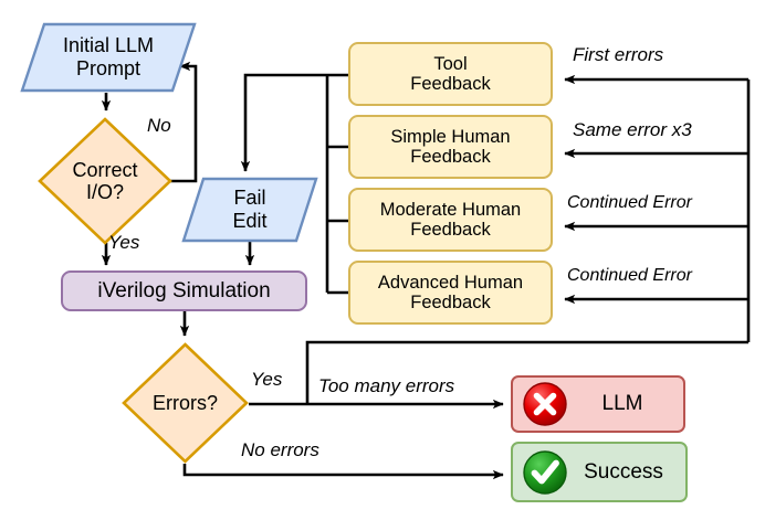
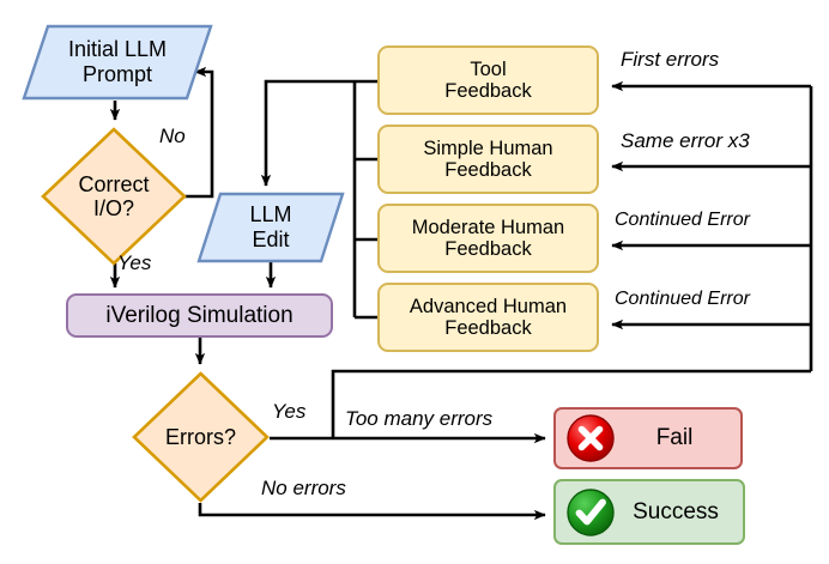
  Initial LLM
  Prompt
  Correct
  I/O?
- Fail
+ LLM
  Edit
  iVerilog Simulation
  Errors?
  Tool
  Feedback
  Simple Human
  Feedback
  Moderate Human
  Feedback
  Advanced Human
  Feedback
- LLM
+ Fail
  Success
  No
  Yes
  Yes
  Too many errors
  No errors
  First errors
  Same error x3
  Continued Error
  Continued Error
